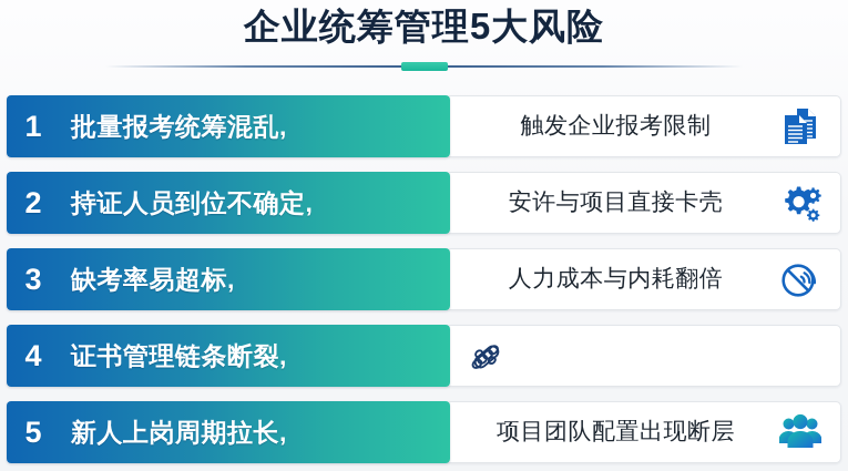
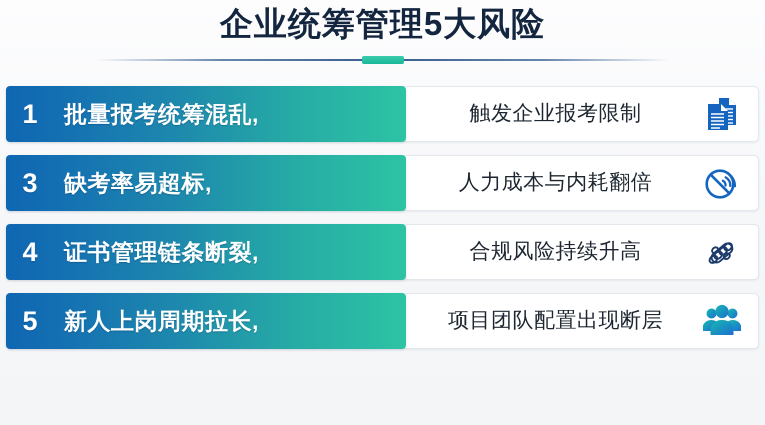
  企业统筹管理5大风险
  1
  批量报考统筹混乱,
  触发企业报考限制
- 2
- 持证人员到位不确定,
- 安许与项目直接卡壳
  3
  缺考率易超标,
  人力成本与内耗翻倍
  4
  证书管理链条断裂,
+ 合规风险持续升高
  5
  新人上岗周期拉长,
  项目团队配置出现断层
